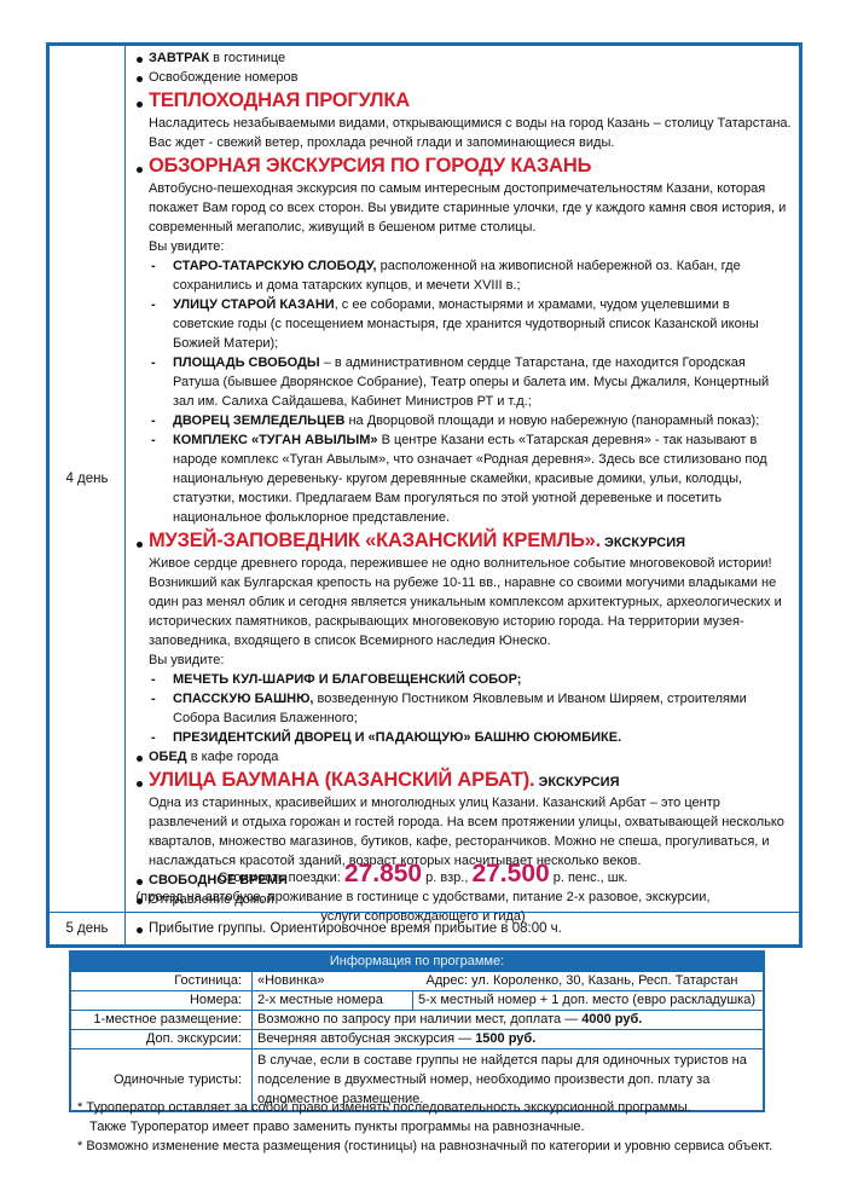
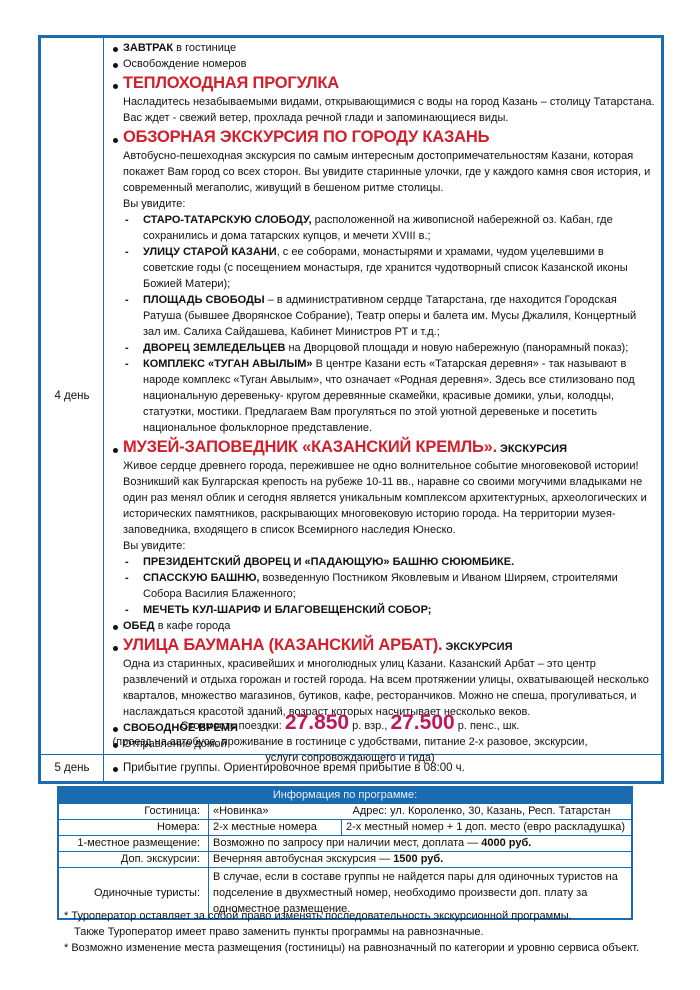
  4 день
  ЗАВТРАК в гостинице
  Освобождение номеров
  ТЕПЛОХОДНАЯ ПРОГУЛКА
  Насладитесь незабываемыми видами, открывающимися с воды на город Казань – столицу Татарстана. Вас ждет - свежий ветер, прохлада речной глади и запоминающиеся виды.
  ОБЗОРНАЯ ЭКСКУРСИЯ ПО ГОРОДУ КАЗАНЬ
  Автобусно-пешеходная экскурсия по самым интересным достопримечательностям Казани, которая покажет Вам город со всех сторон. Вы увидите старинные улочки, где у каждого камня своя история, и современный мегаполис, живущий в бешеном ритме столицы.
  Вы увидите:
  СТАРО-ТАТАРСКУЮ СЛОБОДУ, расположенной на живописной набережной оз. Кабан, где сохранились и дома татарских купцов, и мечети XVIII в.;
  УЛИЦУ СТАРОЙ КАЗАНИ, с ее соборами, монастырями и храмами, чудом уцелевшими в советские годы (с посещением монастыря, где хранится чудотворный список Казанской иконы Божией Матери);
  ПЛОЩАДЬ СВОБОДЫ – в административном сердце Татарстана, где находится Городская Ратуша (бывшее Дворянское Собрание), Театр оперы и балета им. Мусы Джалиля, Концертный зал им. Салиха Сайдашева, Кабинет Министров РТ и т.д.;
  ДВОРЕЦ ЗЕМЛЕДЕЛЬЦЕВ на Дворцовой площади и новую набережную (панорамный показ);
  КОМПЛЕКС «ТУГАН АВЫЛЫМ» В центре Казани есть «Татарская деревня» - так называют в народе комплекс «Туган Авылым», что означает «Родная деревня». Здесь все стилизовано под национальную деревеньку- кругом деревянные скамейки, красивые домики, ульи, колодцы, статуэтки, мостики. Предлагаем Вам прогуляться по этой уютной деревеньке и посетить национальное фольклорное представление.
  МУЗЕЙ-ЗАПОВЕДНИК «КАЗАНСКИЙ КРЕМЛЬ». ЭКСКУРСИЯ
  Живое сердце древнего города, пережившее не одно волнительное событие многовековой истории! Возникший как Булгарская крепость на рубеже 10-11 вв., наравне со своими могучими владыками не один раз менял облик и сегодня является уникальным комплексом архитектурных, археологических и исторических памятников, раскрывающих многовековую историю города. На территории музея-заповедника, входящего в список Всемирного наследия Юнеско.
  Вы увидите:
- МЕЧЕТЬ КУЛ-ШАРИФ И БЛАГОВЕЩЕНСКИЙ СОБОР;
+ ПРЕЗИДЕНТСКИЙ ДВОРЕЦ И «ПАДАЮЩУЮ» БАШНЮ СЮЮМБИКЕ.
  СПАССКУЮ БАШНЮ, возведенную Постником Яковлевым и Иваном Ширяем, строителями Собора Василия Блаженного;
- ПРЕЗИДЕНТСКИЙ ДВОРЕЦ И «ПАДАЮЩУЮ» БАШНЮ СЮЮМБИКЕ.
+ МЕЧЕТЬ КУЛ-ШАРИФ И БЛАГОВЕЩЕНСКИЙ СОБОР;
  ОБЕД в кафе города
  УЛИЦА БАУМАНА (КАЗАНСКИЙ АРБАТ). ЭКСКУРСИЯ
  Одна из старинных, красивейших и многолюдных улиц Казани. Казанский Арбат – это центр развлечений и отдыха горожан и гостей города. На всем протяжении улицы, охватывающей несколько кварталов, множество магазинов, бутиков, кафе, ресторанчиков. Можно не спеша, прогуливаться, и наслаждаться красотой зданий, возраст которых насчитывает несколько веков.
  СВОБОДНОЕ ВРЕМЯ
  Отправление домой
  5 день
  Прибытие группы. Ориентировочное время прибытие в 08:00 ч.
  Стоимость поездки: 27.850 р. взр., 27.500 р. пенс., шк.
  (проезд на автобусе, проживание в гостинице с удобствами, питание 2-х разовое, экскурсии, услуги сопровождающего и гида)
  Информация по программе:
  Гостиница:
  «Новинка»
  Адрес: ул. Короленко, 30, Казань, Респ. Татарстан
  Номера:
  2-х местные номера
- 5-х местный номер + 1 доп. место (евро раскладушка)
+ 2-х местный номер + 1 доп. место (евро раскладушка)
  1-местное размещение:
  Возможно по запросу при наличии мест, доплата — 4000 руб.
  Доп. экскурсии:
  Вечерняя автобусная экскурсия — 1500 руб.
  Одиночные туристы:
  В случае, если в составе группы не найдется пары для одиночных туристов на подселение в двухместный номер, необходимо произвести доп. плату за одноместное размещение.
  * Туроператор оставляет за собой право изменять последовательность экскурсионной программы.
  Также Туроператор имеет право заменить пункты программы на равнозначные.
  * Возможно изменение места размещения (гостиницы) на равнозначный по категории и уровню сервиса объект.
